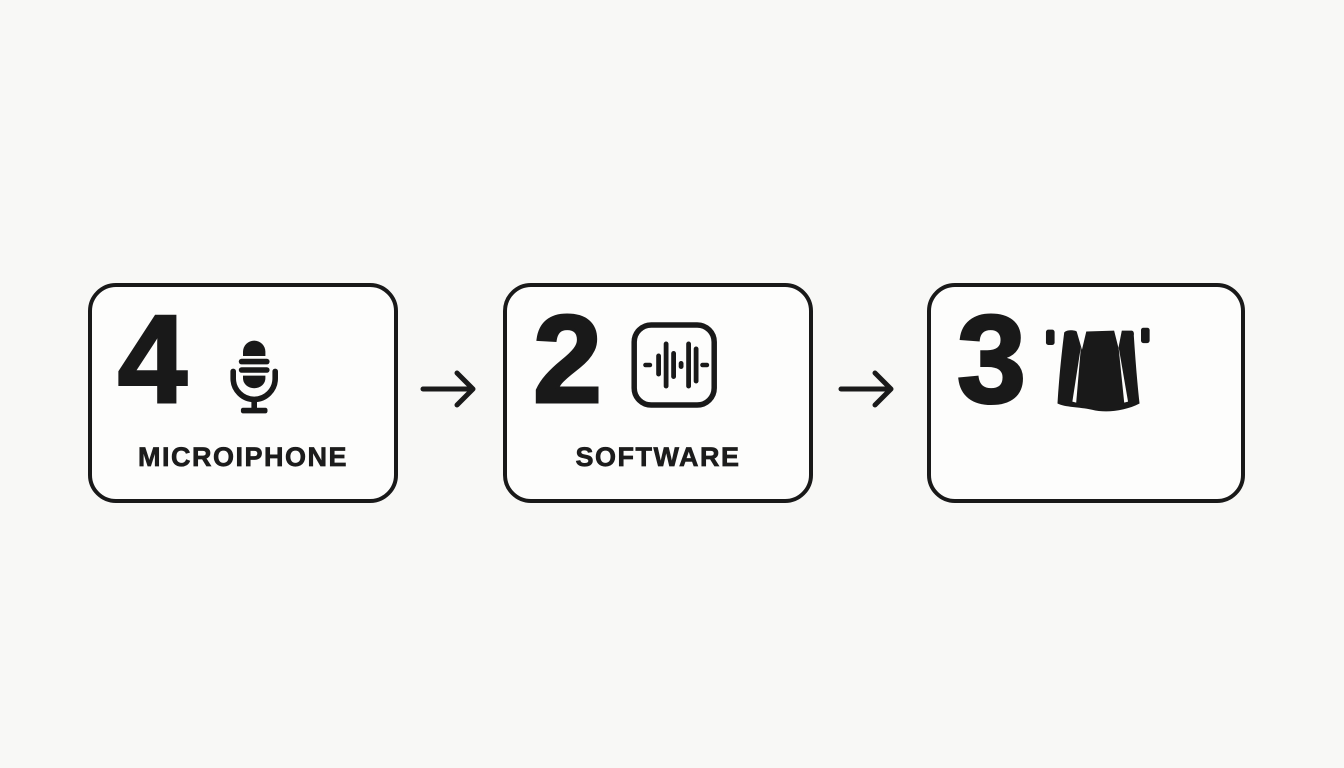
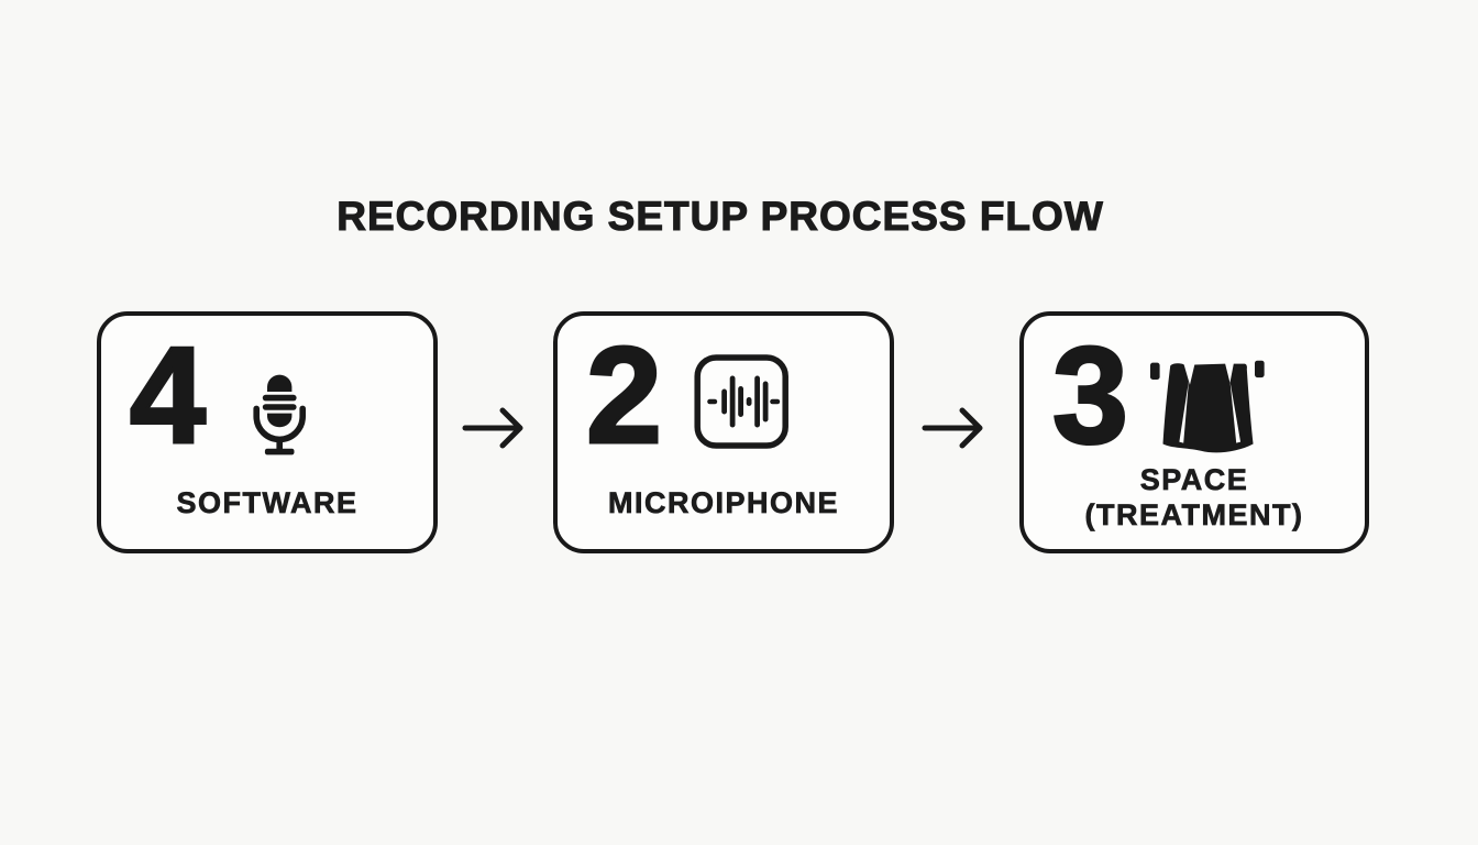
+ RECORDING SETUP PROCESS FLOW
  4
- MICROIPHONE
+ SOFTWARE
  2
- SOFTWARE
+ MICROIPHONE
  3
+ SPACE
+ (TREATMENT)
